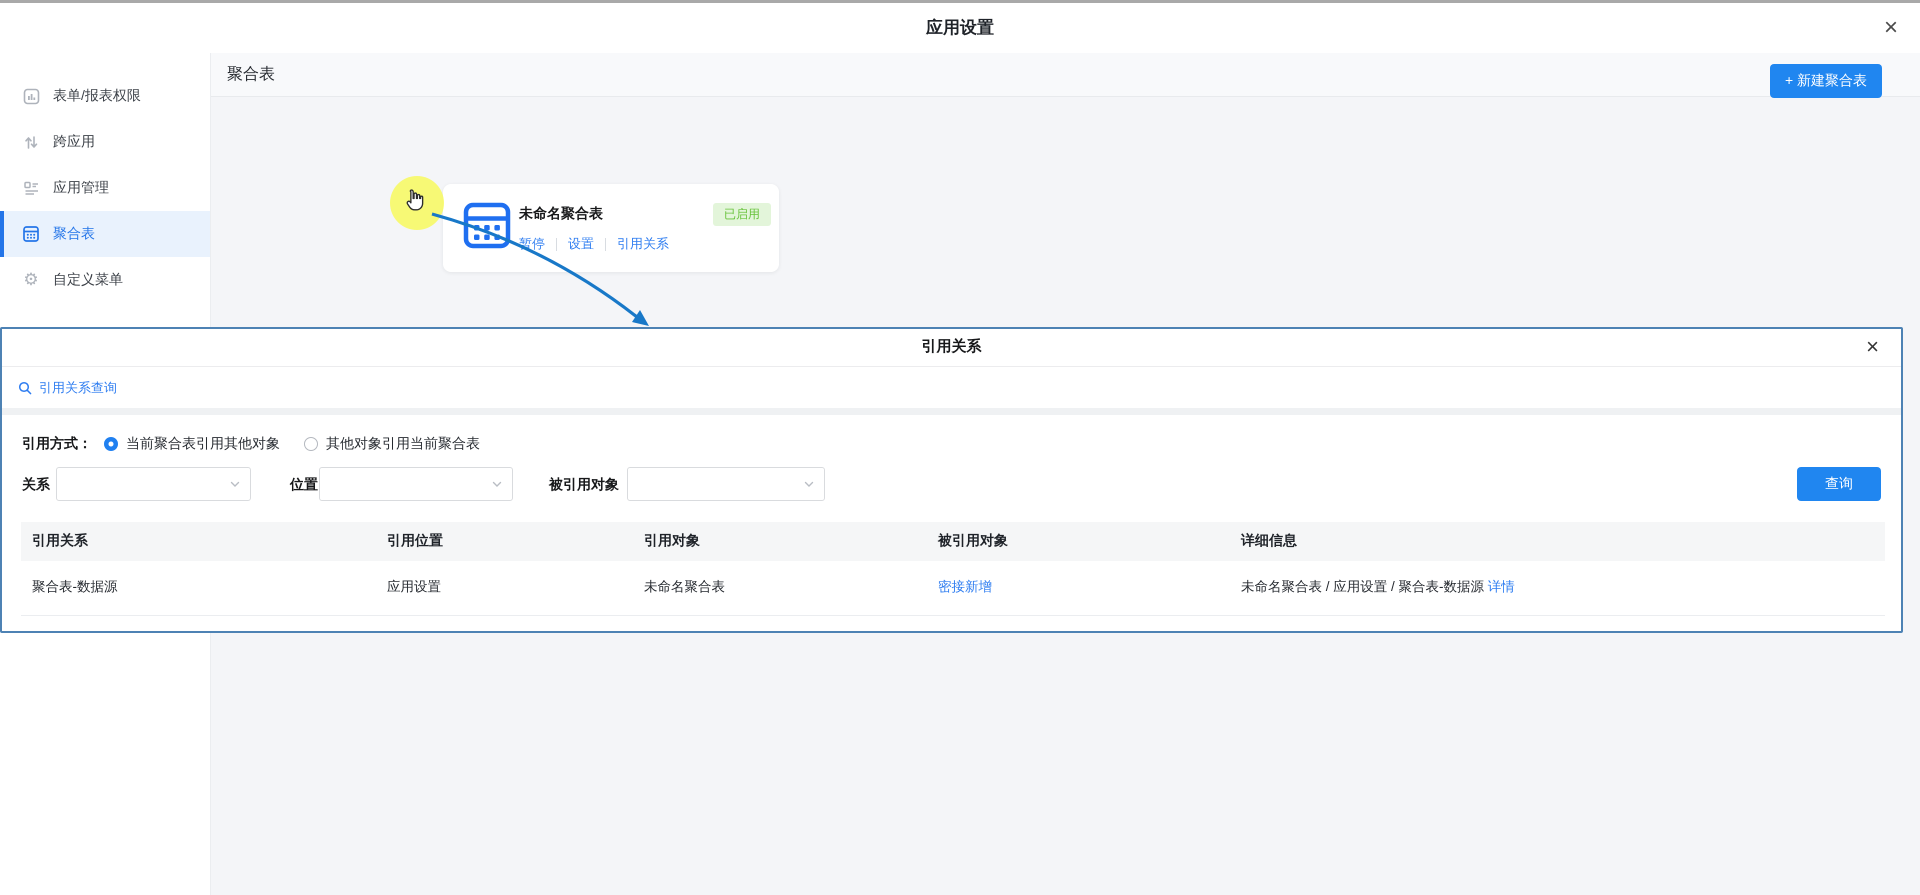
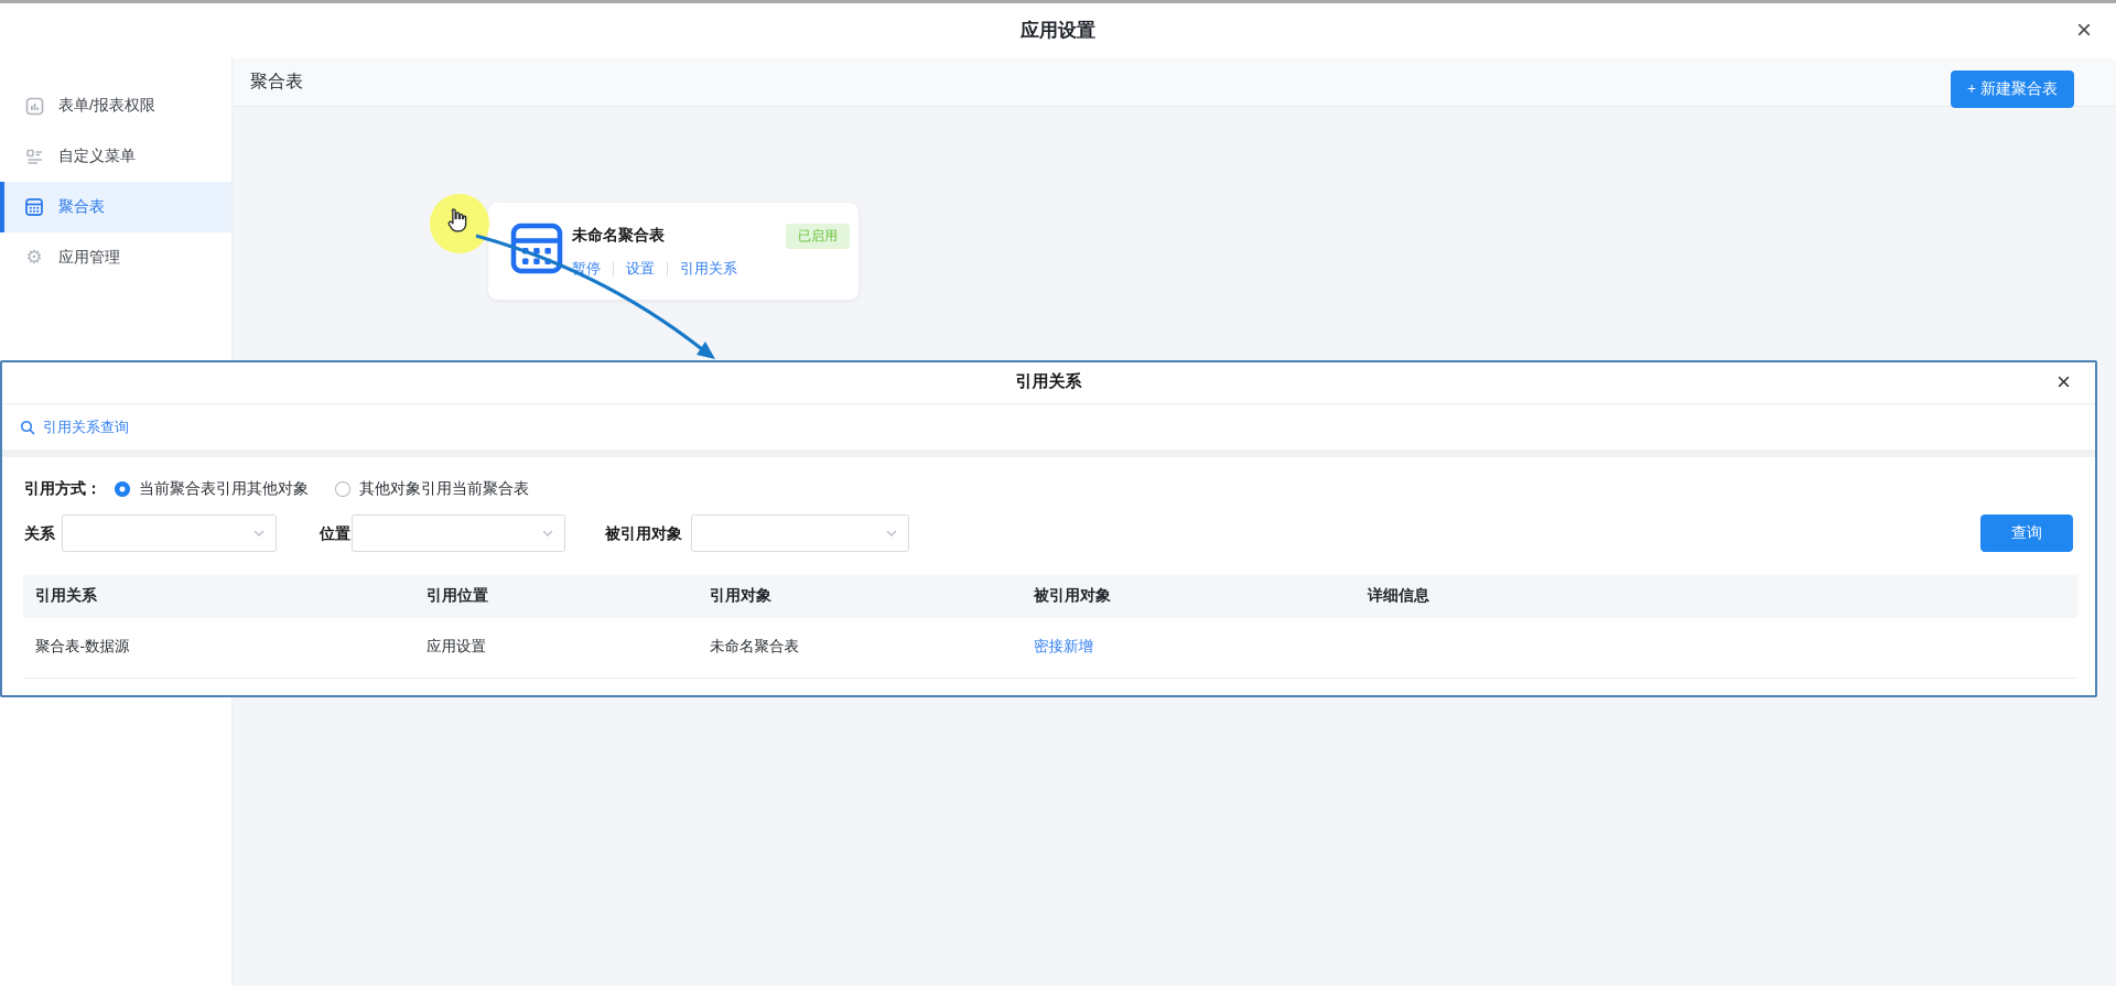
  应用设置
  ×
  表单/报表权限
- 跨应用
- 应用管理
+ 自定义菜单
  聚合表
  ⚙
- 自定义菜单
+ 应用管理
  聚合表
  + 新建聚合表
  未命名聚合表
  已启用
  暂停
  设置
  引用关系
  引用关系
  ×
  引用关系查询
  引用方式：
  当前聚合表引用其他对象
  其他对象引用当前聚合表
  关系
  位置
  被引用对象
  查询
  引用关系
  引用位置
  引用对象
  被引用对象
  详细信息
  聚合表-数据源
  应用设置
  未命名聚合表
  密接新增
- 未命名聚合表 / 应用设置 / 聚合表-数据源 详情
